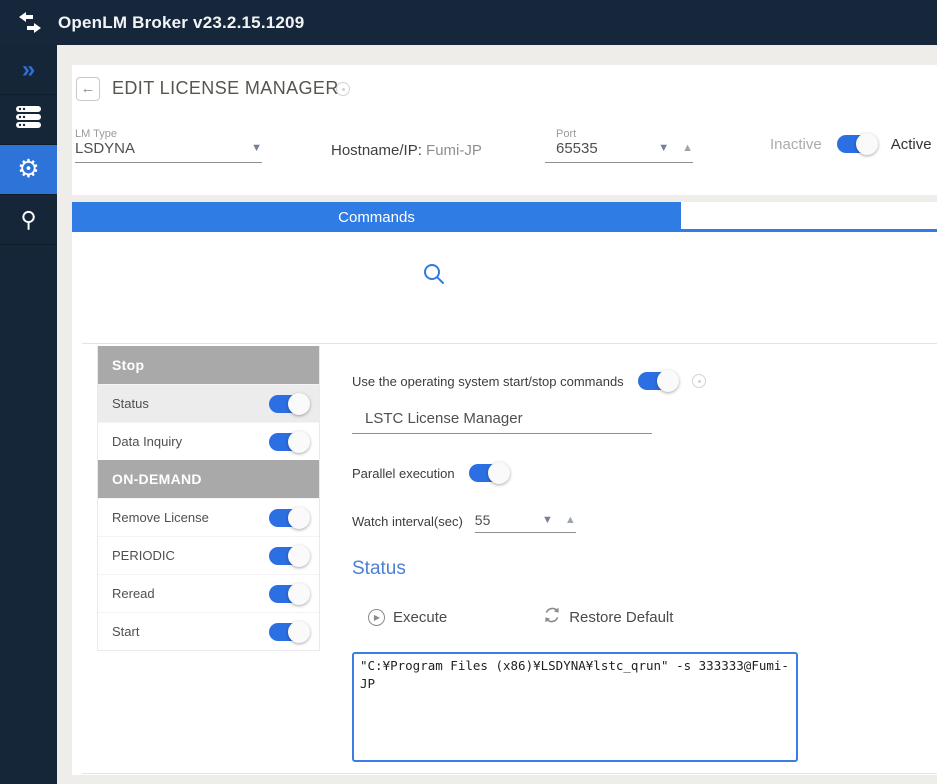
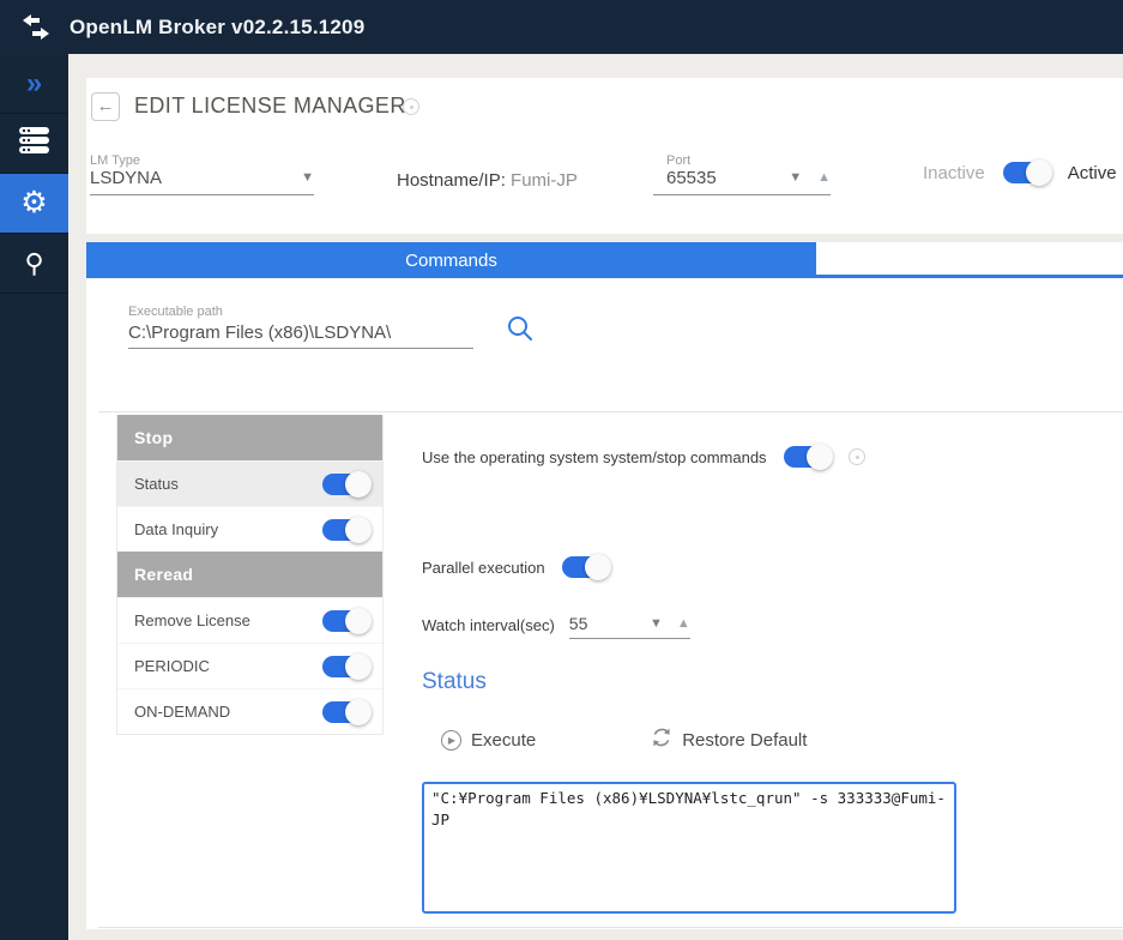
- OpenLM Broker v23.2.15.1209
+ OpenLM Broker v02.2.15.1209
  »
  ⚙
  ⚲
  ←
  EDIT LICENSE MANAGER
  LM Type
  LSDYNA
  ▼
  Hostname/IP: Fumi-JP
  Port
  65535
  ▼
  ▲
  Inactive
  Active
  Commands
+ Executable path
+ C:\Program Files (x86)\LSDYNA\
  Stop
  Status
  Data Inquiry
- ON-DEMAND
+ Reread
  Remove License
  PERIODIC
- Reread
+ ON-DEMAND
- Start
- Use the operating system start/stop commands
+ Use the operating system system/stop commands
- LSTC License Manager
  Parallel execution
  Watch interval(sec)
  55
  ▼
  ▲
  Status
  ▶
  Execute
  Restore Default
